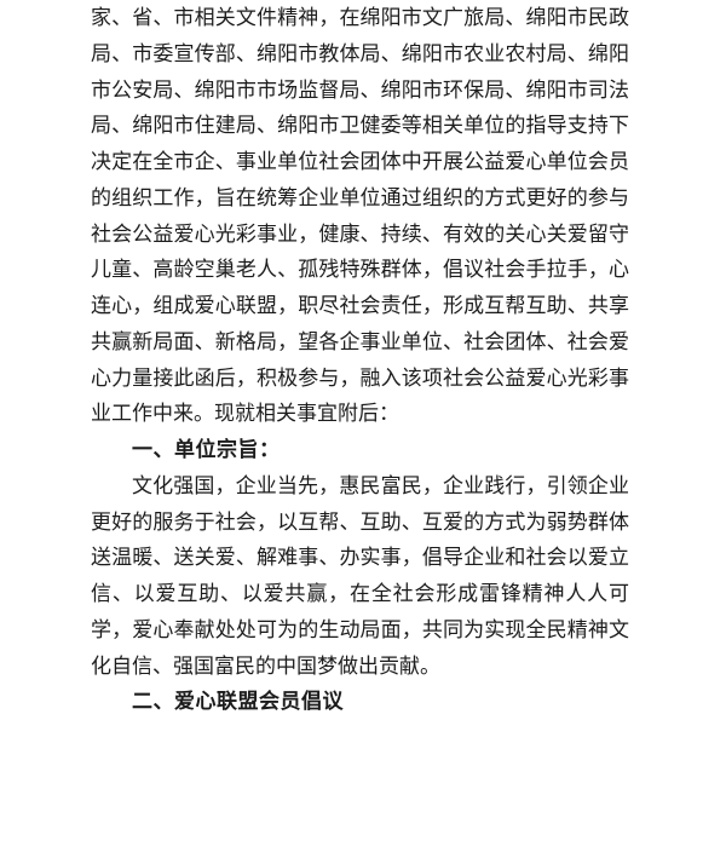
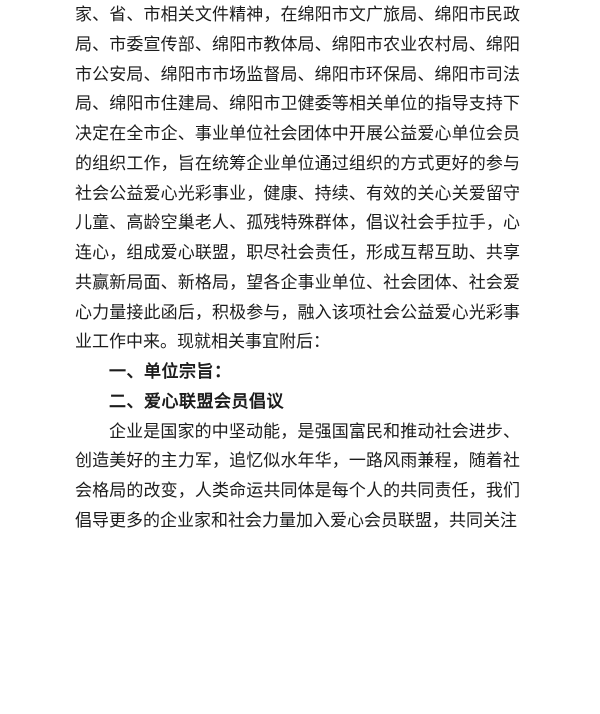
  家、省、市相关文件精神，在绵阳市文广旅局、绵阳市民政局、市委宣传部、绵阳市教体局、绵阳市农业农村局、绵阳市公安局、绵阳市市场监督局、绵阳市环保局、绵阳市司法局、绵阳市住建局、绵阳市卫健委等相关单位的指导支持下决定在全市企、事业单位社会团体中开展公益爱心单位会员的组织工作，旨在统筹企业单位通过组织的方式更好的参与社会公益爱心光彩事业，健康、持续、有效的关心关爱留守儿童、高龄空巢老人、孤残特殊群体，倡议社会手拉手，心连心，组成爱心联盟，职尽社会责任，形成互帮互助、共享共赢新局面、新格局，望各企事业单位、社会团体、社会爱心力量接此函后，积极参与，融入该项社会公益爱心光彩事业工作中来。现就相关事宜附后：
  一、单位宗旨：
- 文化强国，企业当先，惠民富民，企业践行，引领企业更好的服务于社会，以互帮、互助、互爱的方式为弱势群体送温暖、送关爱、解难事、办实事，倡导企业和社会以爱立信、以爱互助、以爱共赢，在全社会形成雷锋精神人人可学，爱心奉献处处可为的生动局面，共同为实现全民精神文化自信、强国富民的中国梦做出贡献。
  二、爱心联盟会员倡议
+ 企业是国家的中坚动能，是强国富民和推动社会进步、创造美好的主力军，追忆似水年华，一路风雨兼程，随着社会格局的改变，人类命运共同体是每个人的共同责任，我们倡导更多的企业家和社会力量加入爱心会员联盟，共同关注
